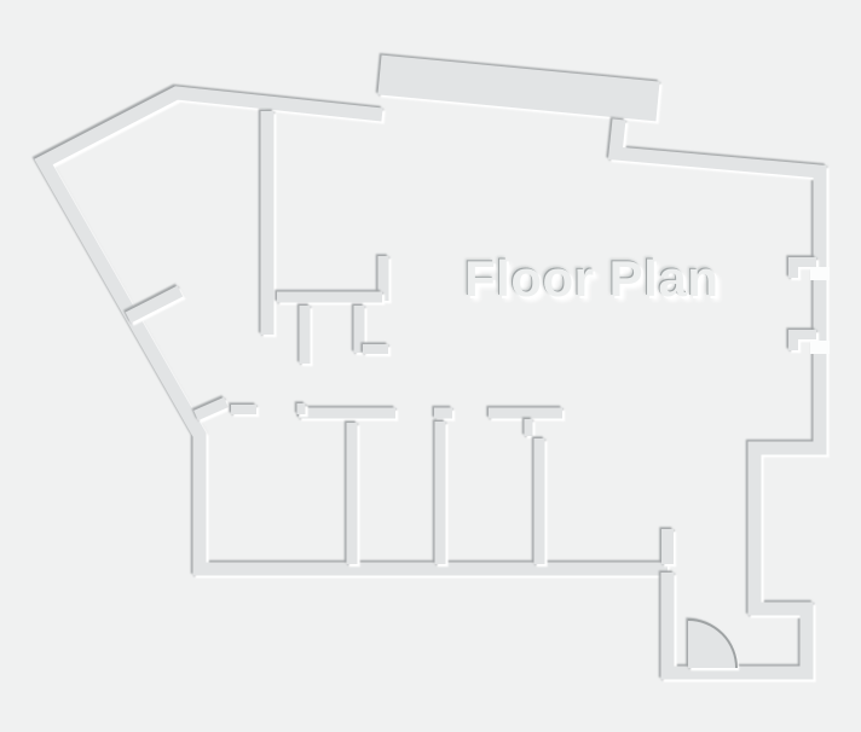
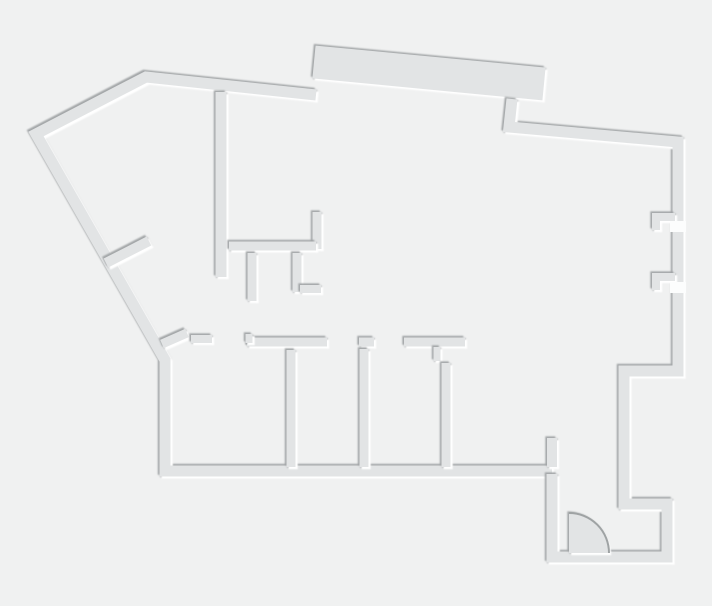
- Floor Plan
